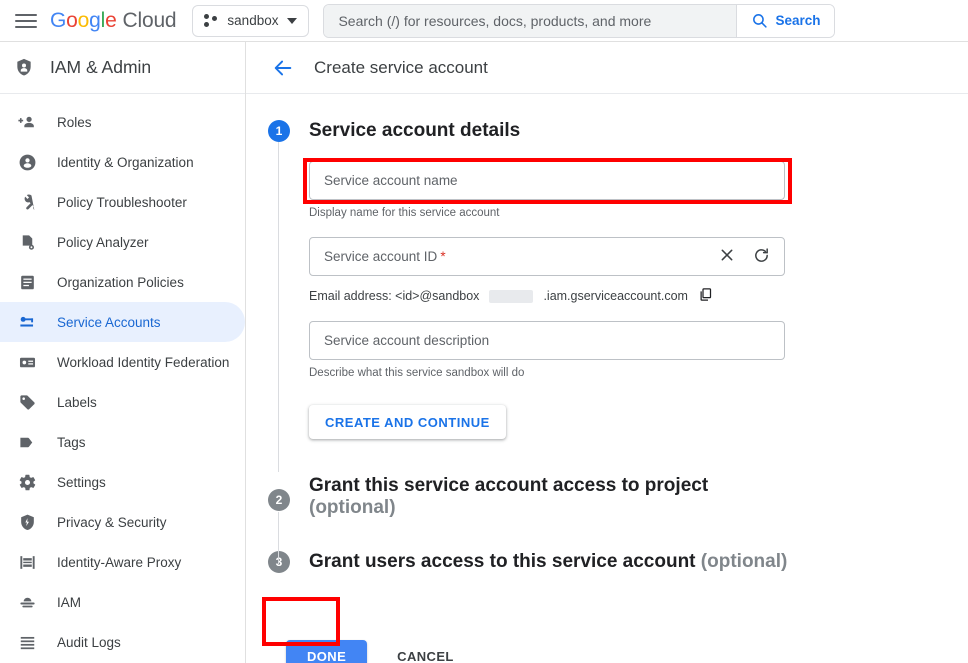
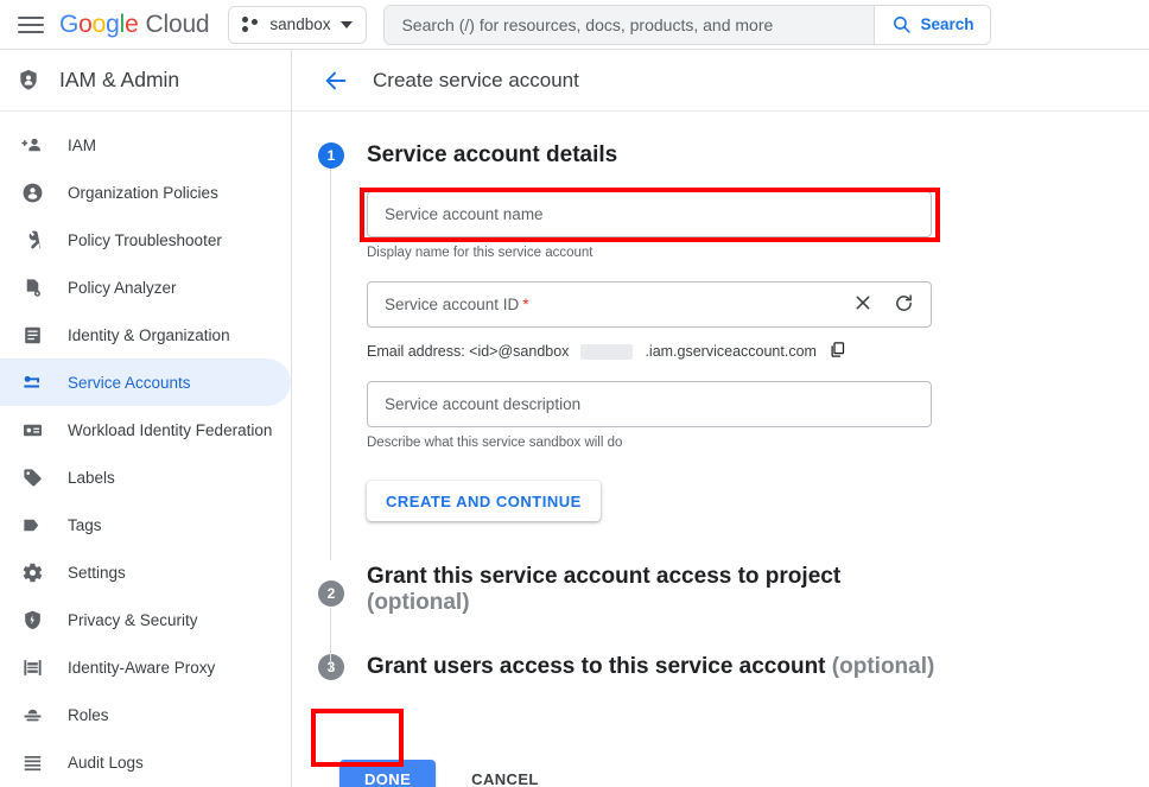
  G
  o
  o
  g
  l
  e
  Cloud
  sandbox
  Search (/) for resources, docs, products, and more
  Search
  IAM & Admin
- Roles
+ IAM
- Identity & Organization
+ Organization Policies
  Policy Troubleshooter
  Policy Analyzer
- Organization Policies
+ Identity & Organization
  Service Accounts
  Workload Identity Federation
  Labels
  Tags
  Settings
  Privacy & Security
  Identity-Aware Proxy
- IAM
+ Roles
  Audit Logs
  Create service account
  1
  Service account details
  Service account name
  Display name for this service account
  Service account ID *
  Email address: <id>@sandbox
  .iam.gserviceaccount.com
  Service account description
  Describe what this service sandbox will do
  CREATE AND CONTINUE
  2
  Grant this service account access to project
  (optional)
  3
  Grant users access to this service account (optional)
  DONE
  CANCEL
